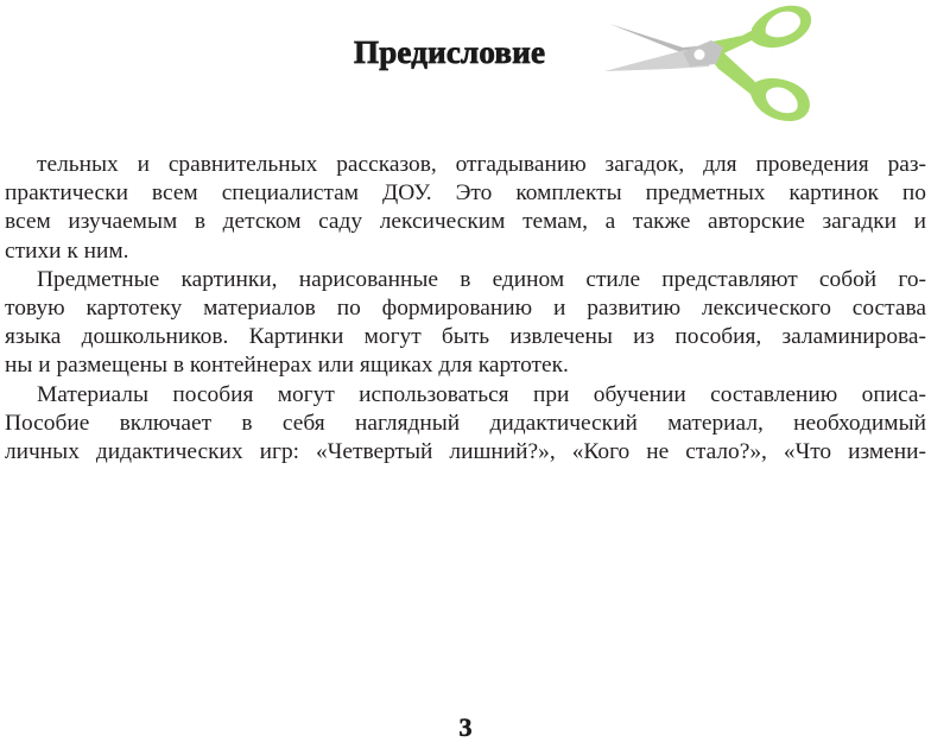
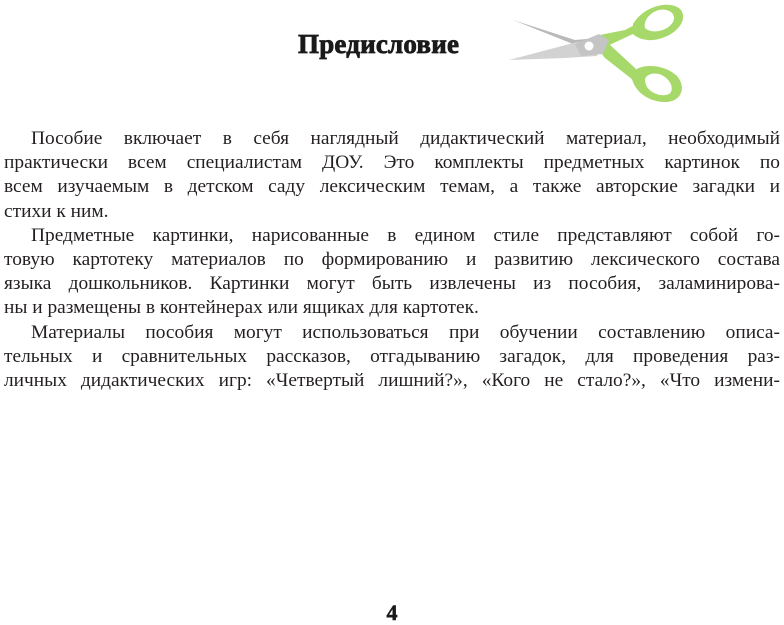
  Предисловие
- тельных и сравнительных рассказов, отгадыванию загадок, для проведения раз-
+ Пособие включает в себя наглядный дидактический материал, необходимый
  практически всем специалистам ДОУ. Это комплекты предметных картинок по
  всем изучаемым в детском саду лексическим темам, а также авторские загадки и
  стихи к ним.
  Предметные картинки, нарисованные в едином стиле представляют собой го-
  товую картотеку материалов по формированию и развитию лексического состава
  языка дошкольников. Картинки могут быть извлечены из пособия, заламинирова-
  ны и размещены в контейнерах или ящиках для картотек.
  Материалы пособия могут использоваться при обучении составлению описа-
- Пособие включает в себя наглядный дидактический материал, необходимый
+ тельных и сравнительных рассказов, отгадыванию загадок, для проведения раз-
  личных дидактических игр: «Четвертый лишний?», «Кого не стало?», «Что измени-
- 3
+ 4
